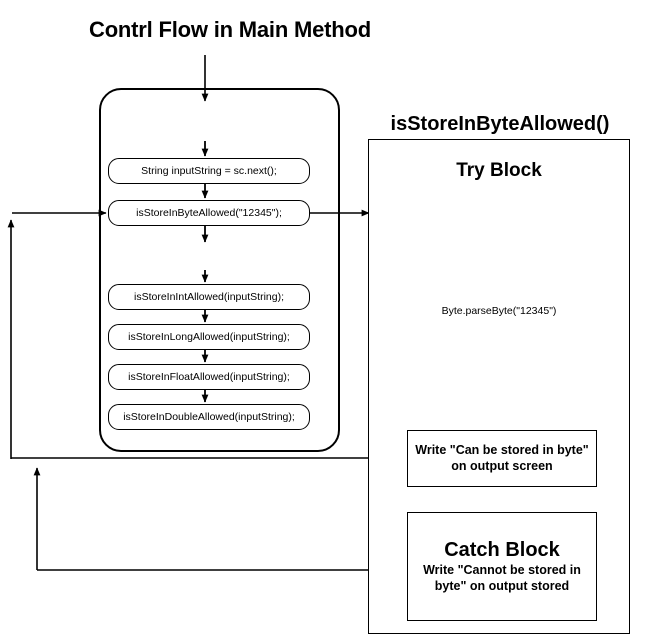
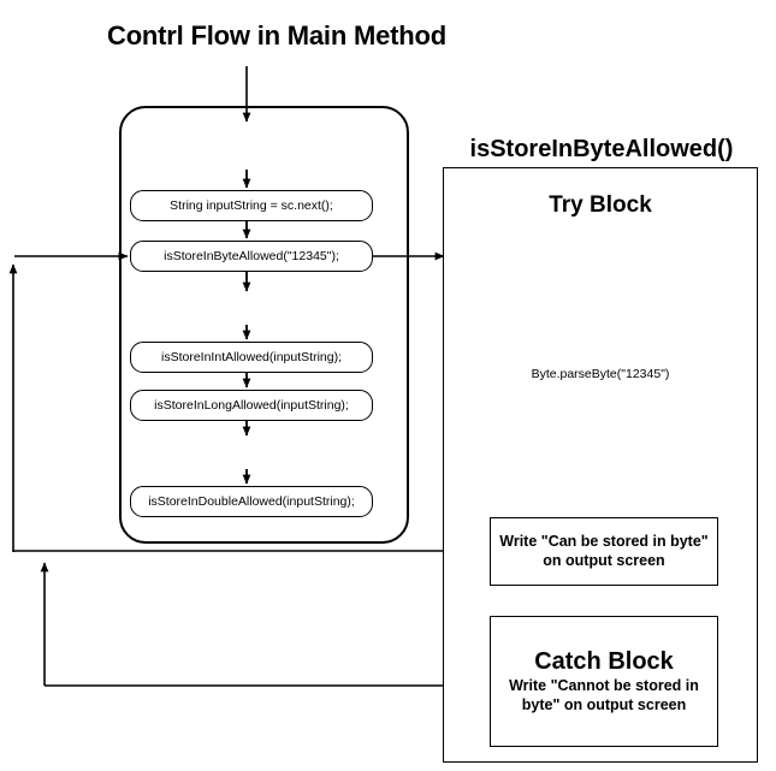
  Contrl Flow in Main Method
  String inputString = sc.next();
  isStoreInByteAllowed("12345");
  isStoreInIntAllowed(inputString);
  isStoreInLongAllowed(inputString);
- isStoreInFloatAllowed(inputString);
  isStoreInDoubleAllowed(inputString);
  isStoreInByteAllowed()
  Try Block
  Byte.parseByte("12345")
  Write "Can be stored in byte" on output screen
  Catch Block
- Write "Cannot be stored in byte" on output stored
+ Write "Cannot be stored in byte" on output screen
